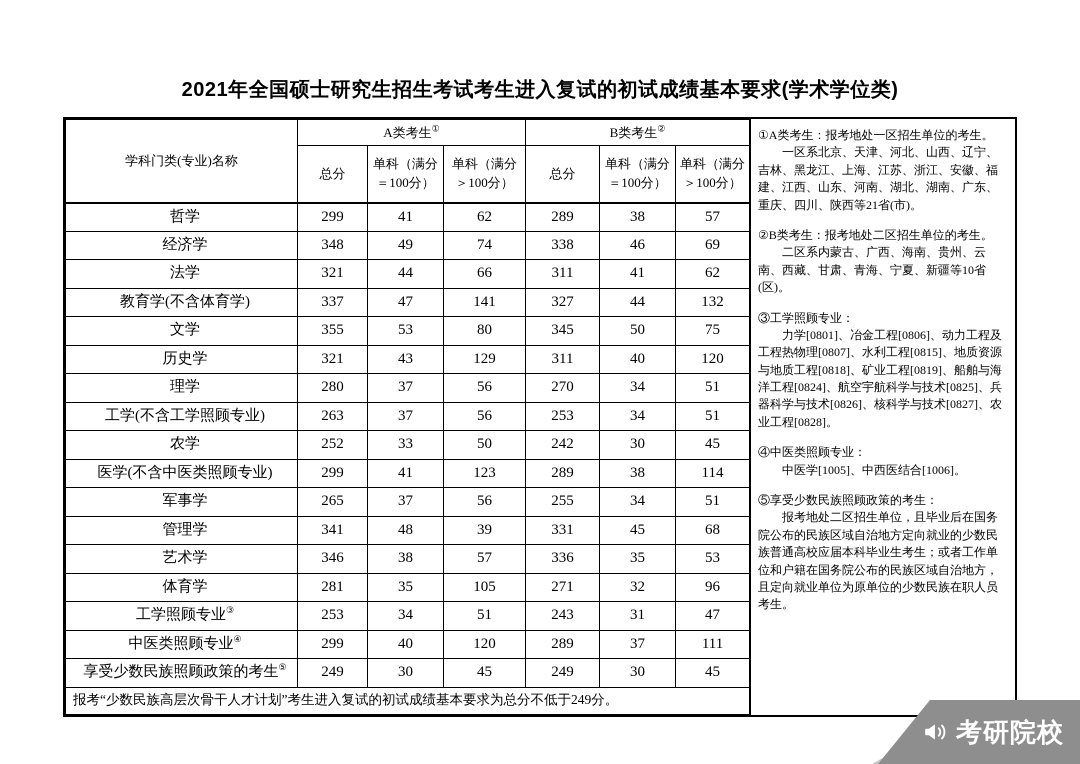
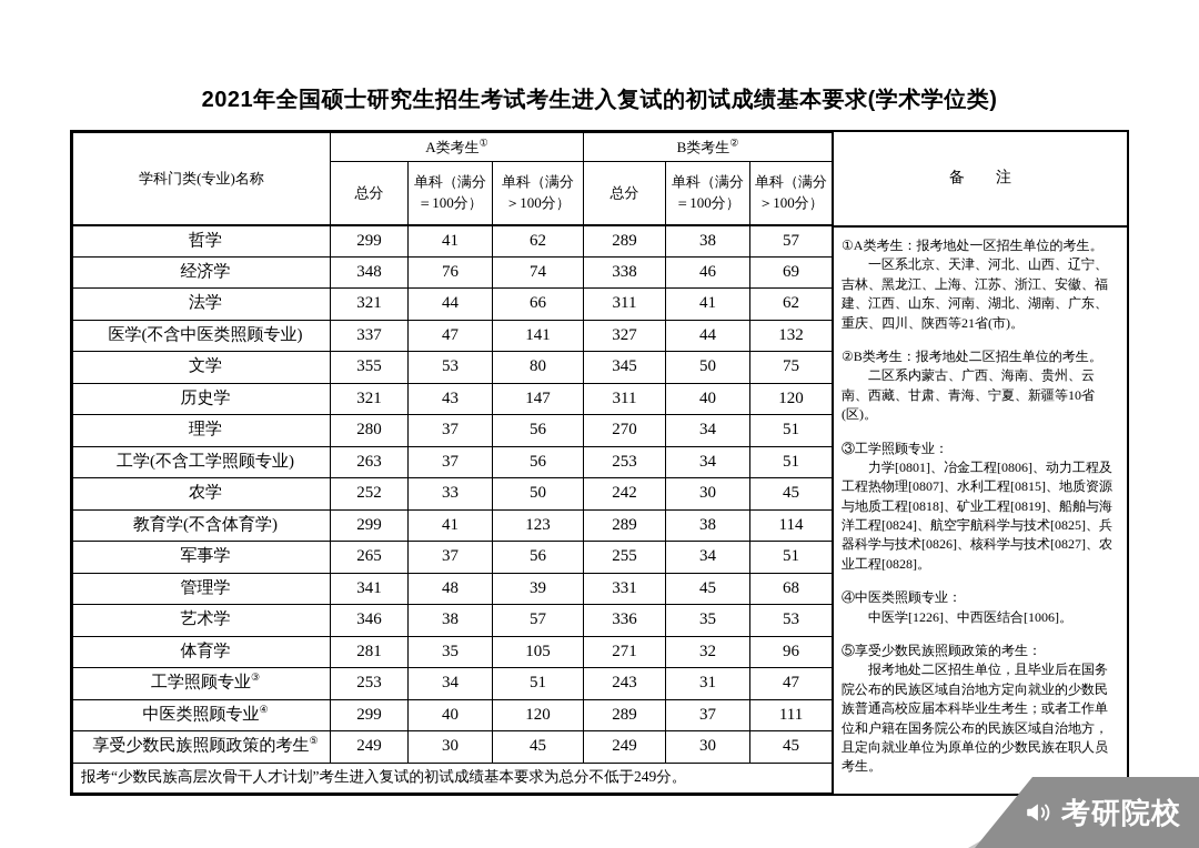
  2021年全国硕士研究生招生考试考生进入复试的初试成绩基本要求(学术学位类)
  学科门类(专业)名称	A类考生①	B类考生②
  总分	单科（满分 ＝100分）	单科（满分 ＞100分）	总分	单科（满分 ＝100分）	单科（满分 ＞100分）
  哲学	299	41	62	289	38	57
- 经济学	348	49	74	338	46	69
+ 经济学	348	76	74	338	46	69
  法学	321	44	66	311	41	62
- 教育学(不含体育学)	337	47	141	327	44	132
+ 医学(不含中医类照顾专业)	337	47	141	327	44	132
  文学	355	53	80	345	50	75
- 历史学	321	43	129	311	40	120
+ 历史学	321	43	147	311	40	120
  理学	280	37	56	270	34	51
  工学(不含工学照顾专业)	263	37	56	253	34	51
  农学	252	33	50	242	30	45
- 医学(不含中医类照顾专业)	299	41	123	289	38	114
+ 教育学(不含体育学)	299	41	123	289	38	114
  军事学	265	37	56	255	34	51
  管理学	341	48	39	331	45	68
  艺术学	346	38	57	336	35	53
  体育学	281	35	105	271	32	96
  工学照顾专业③	253	34	51	243	31	47
  中医类照顾专业④	299	40	120	289	37	111
  享受少数民族照顾政策的考生⑤	249	30	45	249	30	45
  报考“少数民族高层次骨干人才计划”考生进入复试的初试成绩基本要求为总分不低于249分。
+ 备 注
  ①A类考生：报考地处一区招生单位的考生。
  一区系北京、天津、河北、山西、辽宁、吉林、黑龙江、上海、江苏、浙江、安徽、福建、江西、山东、河南、湖北、湖南、广东、重庆、四川、陕西等21省(市)。
  ②B类考生：报考地处二区招生单位的考生。
  二区系内蒙古、广西、海南、贵州、云南、西藏、甘肃、青海、宁夏、新疆等10省(区)。
  ③工学照顾专业：
  力学[0801]、冶金工程[0806]、动力工程及工程热物理[0807]、水利工程[0815]、地质资源与地质工程[0818]、矿业工程[0819]、船舶与海洋工程[0824]、航空宇航科学与技术[0825]、兵器科学与技术[0826]、核科学与技术[0827]、农业工程[0828]。
  ④中医类照顾专业：
- 中医学[1005]、中西医结合[1006]。
+ 中医学[1226]、中西医结合[1006]。
  ⑤享受少数民族照顾政策的考生：
  报考地处二区招生单位，且毕业后在国务院公布的民族区域自治地方定向就业的少数民族普通高校应届本科毕业生考生；或者工作单位和户籍在国务院公布的民族区域自治地方，且定向就业单位为原单位的少数民族在职人员考生。
  考研院校
